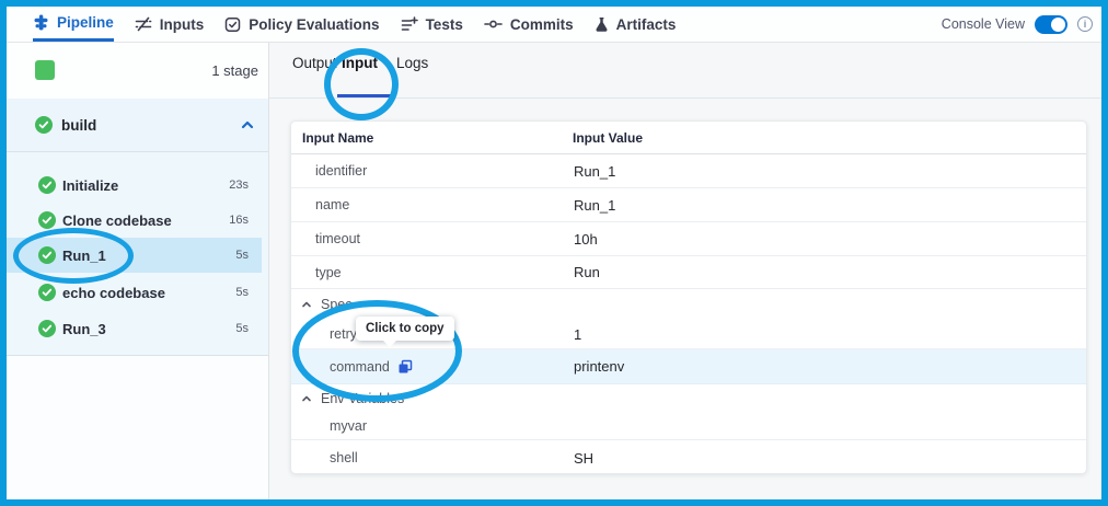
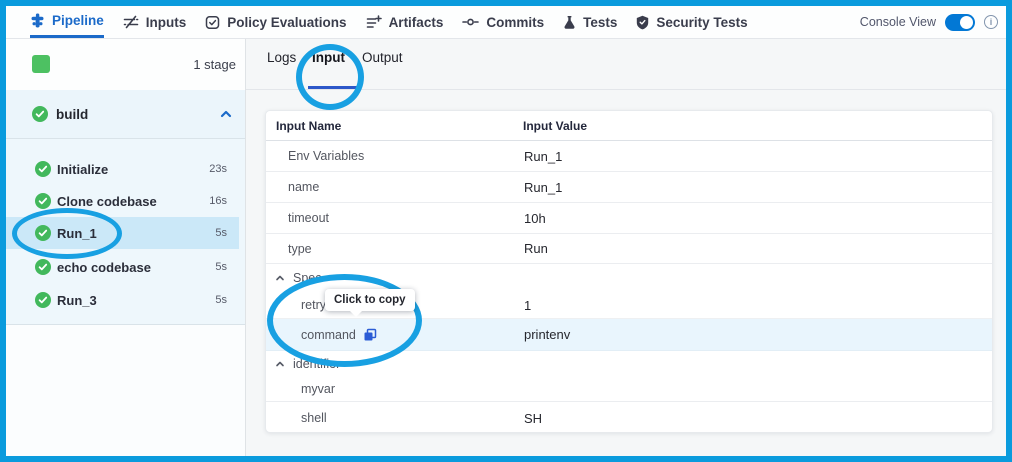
  Pipeline
  Inputs
  Policy Evaluations
- Tests
+ Artifacts
  Commits
- Artifacts
+ Tests
+ Security Tests
  Console View
  i
  1 stage
  build
  Initialize
  23s
  Clone codebase
  16s
  Run_1
  5s
  echo codebase
  5s
  Run_3
  5s
- Output
+ Logs
  Input
- Logs
+ Output
  Input Name
  Input Value
- identifier
+ Env Variables
  Run_1
  name
  Run_1
  timeout
  10h
  type
  Run
  Spec
  retry
  1
  command
  printenv
- Env Variables
+ identifier
  myvar
  shell
  SH
  Click to copy
